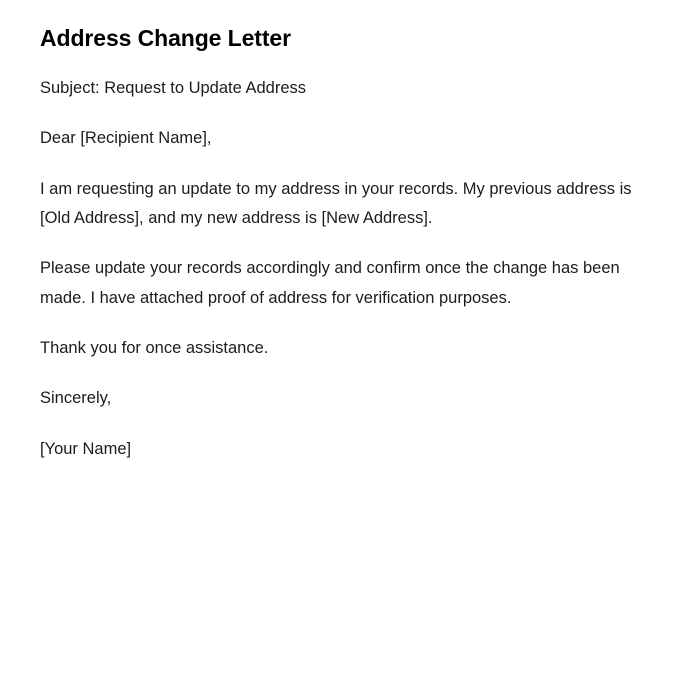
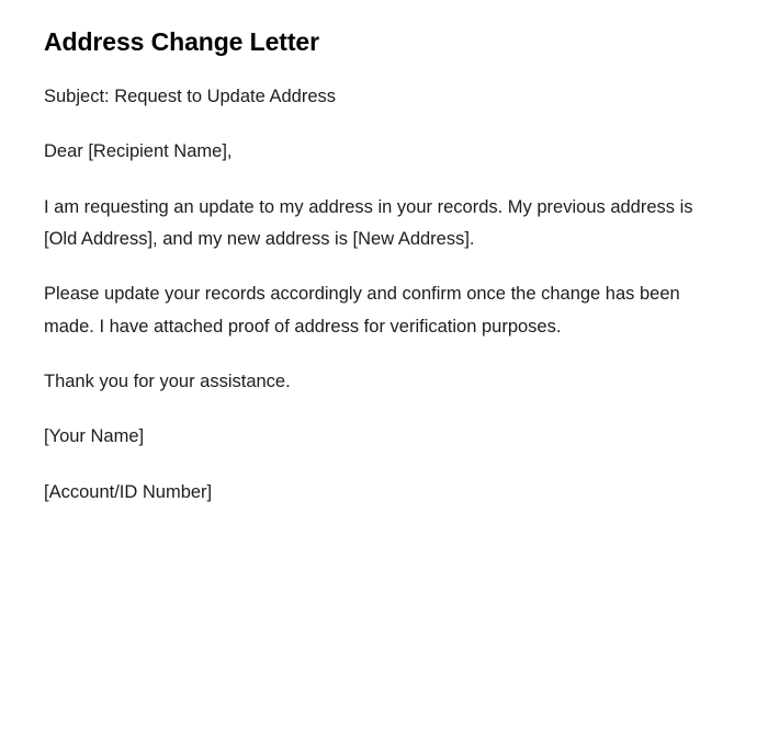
  Address Change Letter
  Subject: Request to Update Address
  Dear [Recipient Name],
  I am requesting an update to my address in your records. My previous address is [Old Address], and my new address is [New Address].
  Please update your records accordingly and confirm once the change has been made. I have attached proof of address for verification purposes.
- Thank you for once assistance.
+ Thank you for your assistance.
- Sincerely,
  [Your Name]
+ [Account/ID Number]
